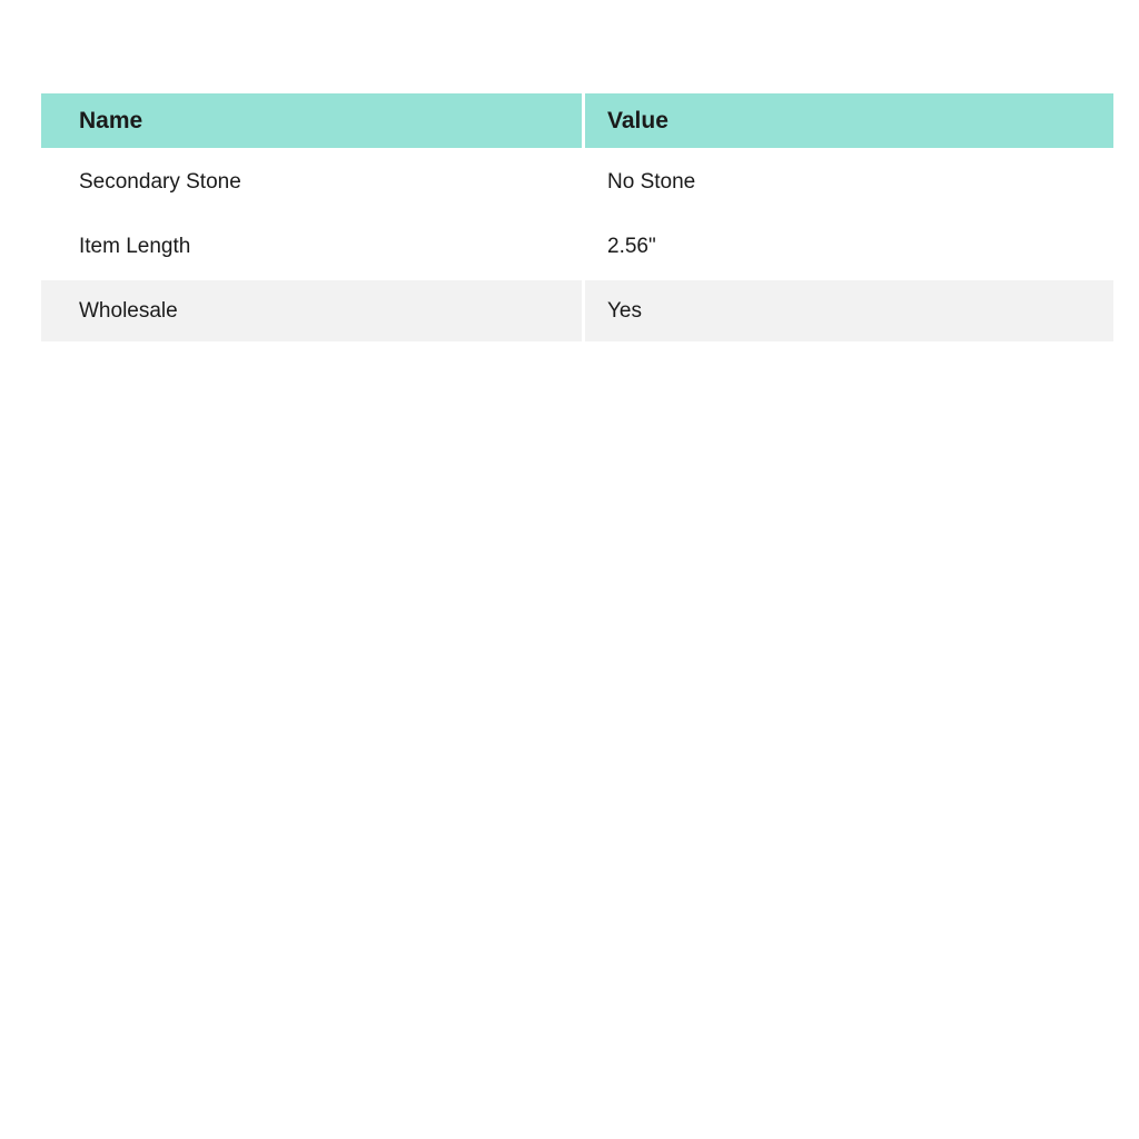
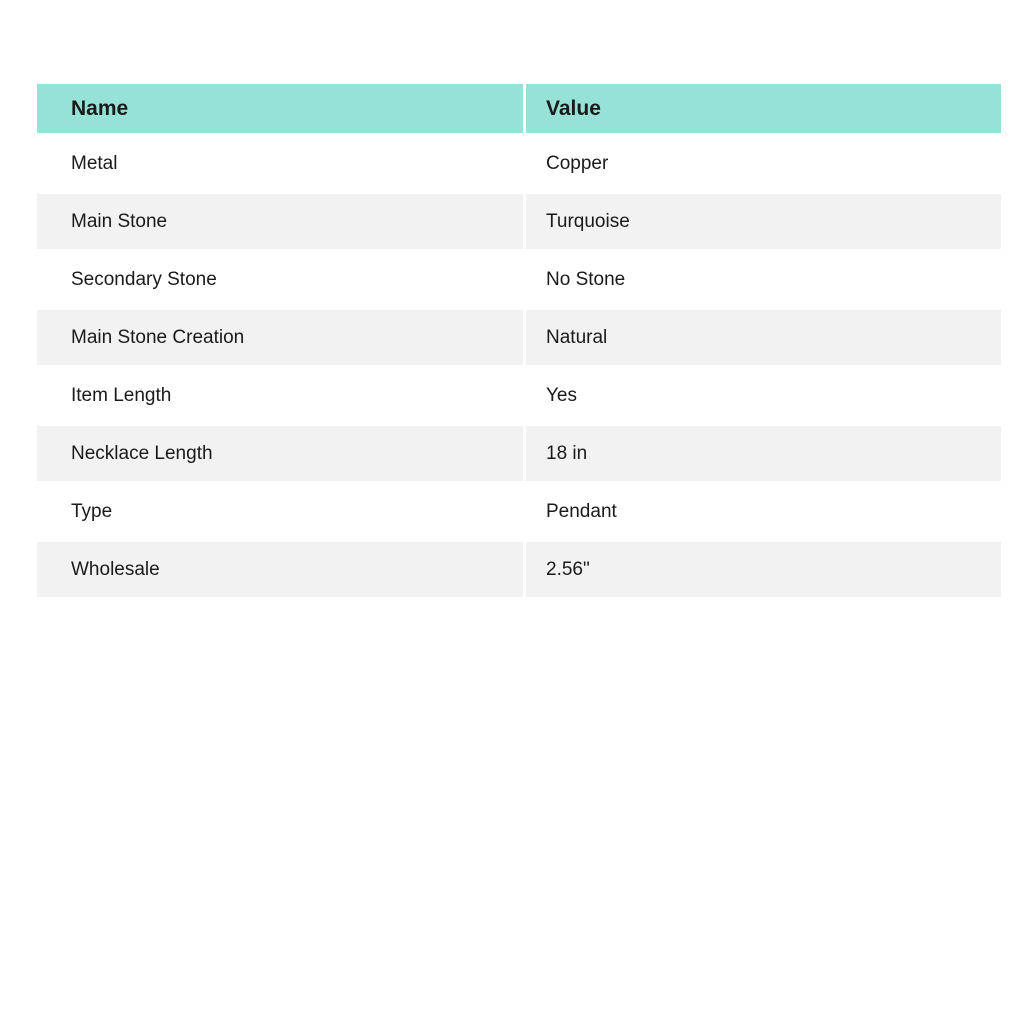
  Name	Value
+ Metal	Copper
+ Main Stone	Turquoise
  Secondary Stone	No Stone
+ Main Stone Creation	Natural
- Item Length	2.56"
+ Item Length	Yes
+ Necklace Length	18 in
+ Type	Pendant
- Wholesale	Yes
+ Wholesale	2.56"
